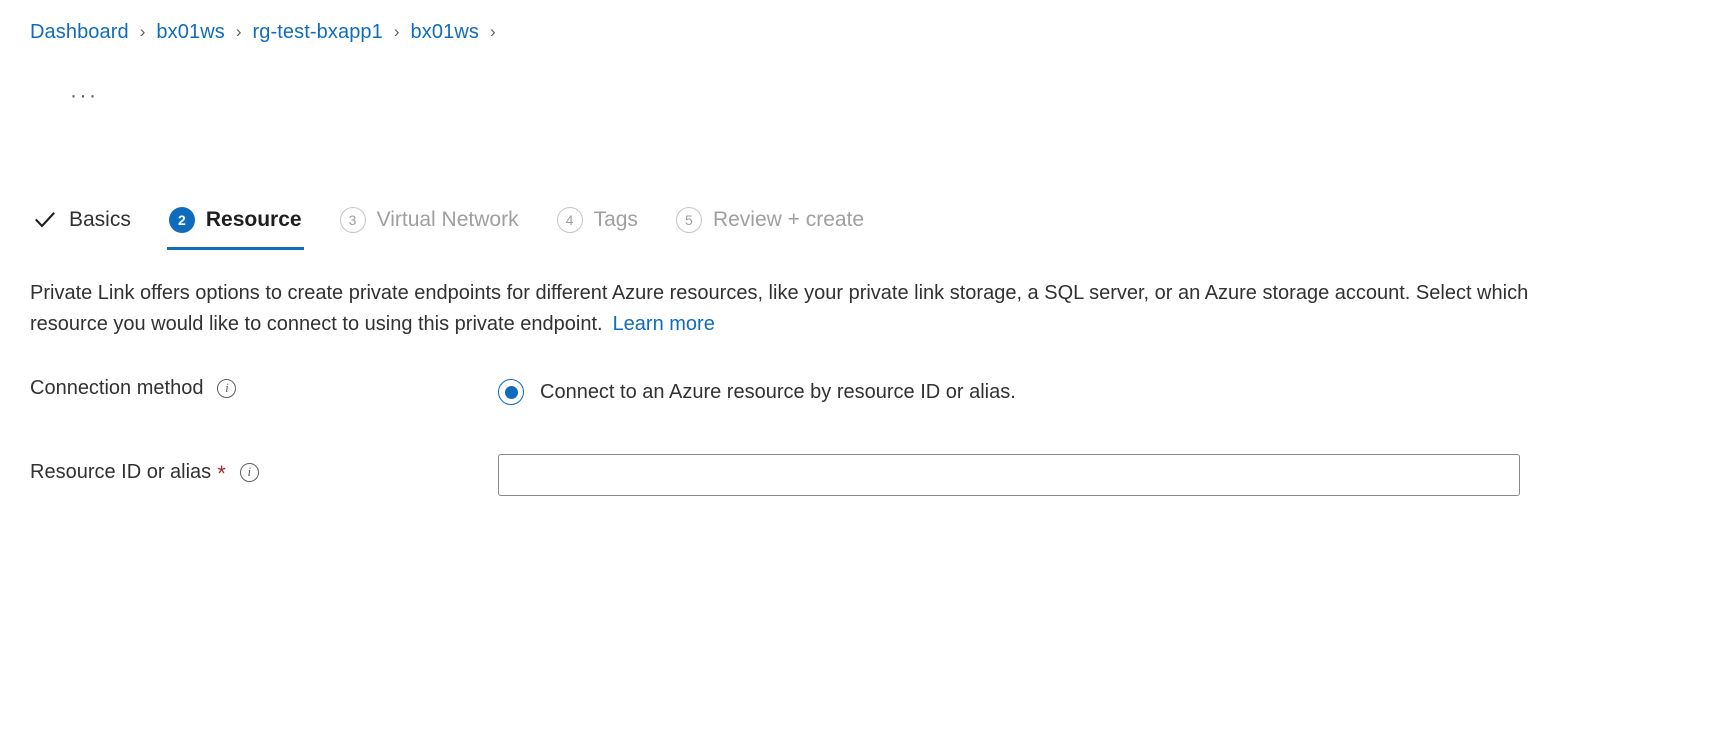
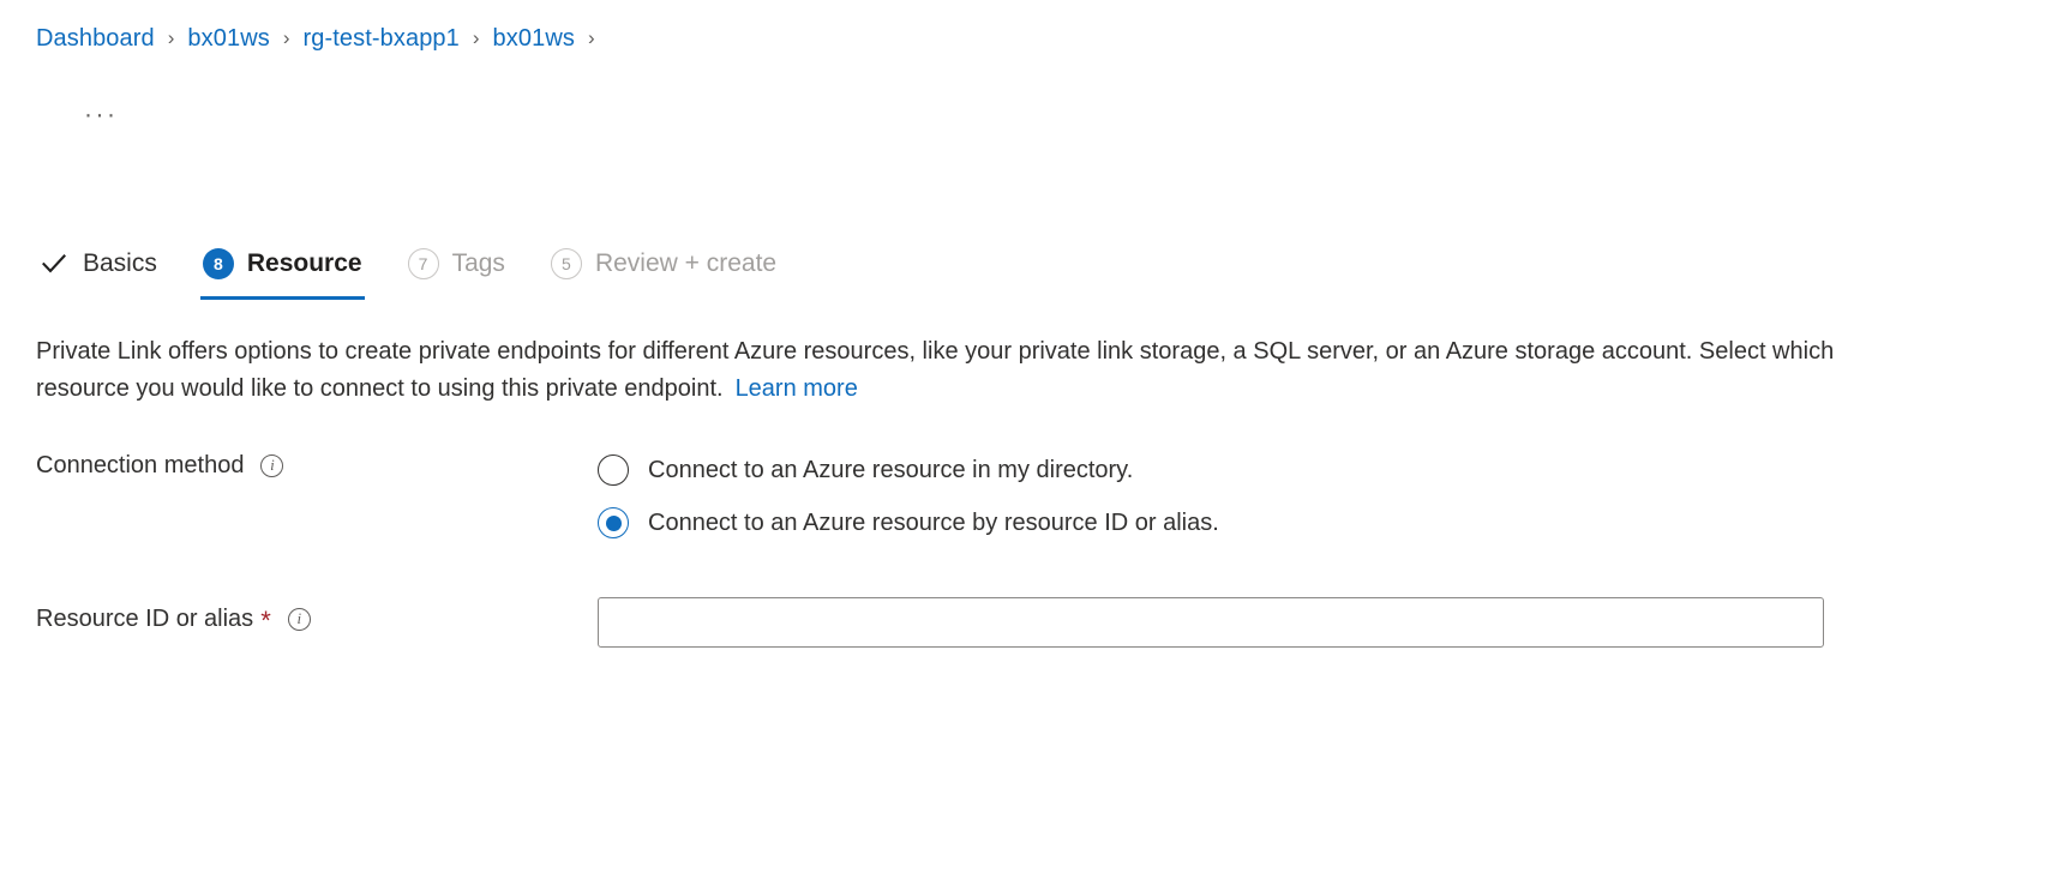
  Dashboard
  ›
  bx01ws
  ›
  rg-test-bxapp1
  ›
  bx01ws
  ›
  ···
  Basics
- 2
+ 8
  Resource
- 3
- Virtual Network
- 4
+ 7
  Tags
  5
  Review + create
  Private Link offers options to create private endpoints for different Azure resources, like your private link storage, a SQL server, or an Azure storage account. Select which resource you would like to connect to using this private endpoint. Learn more
  Connection method
  i
+ Connect to an Azure resource in my directory.
  Connect to an Azure resource by resource ID or alias.
  Resource ID or alias
  *
  i
